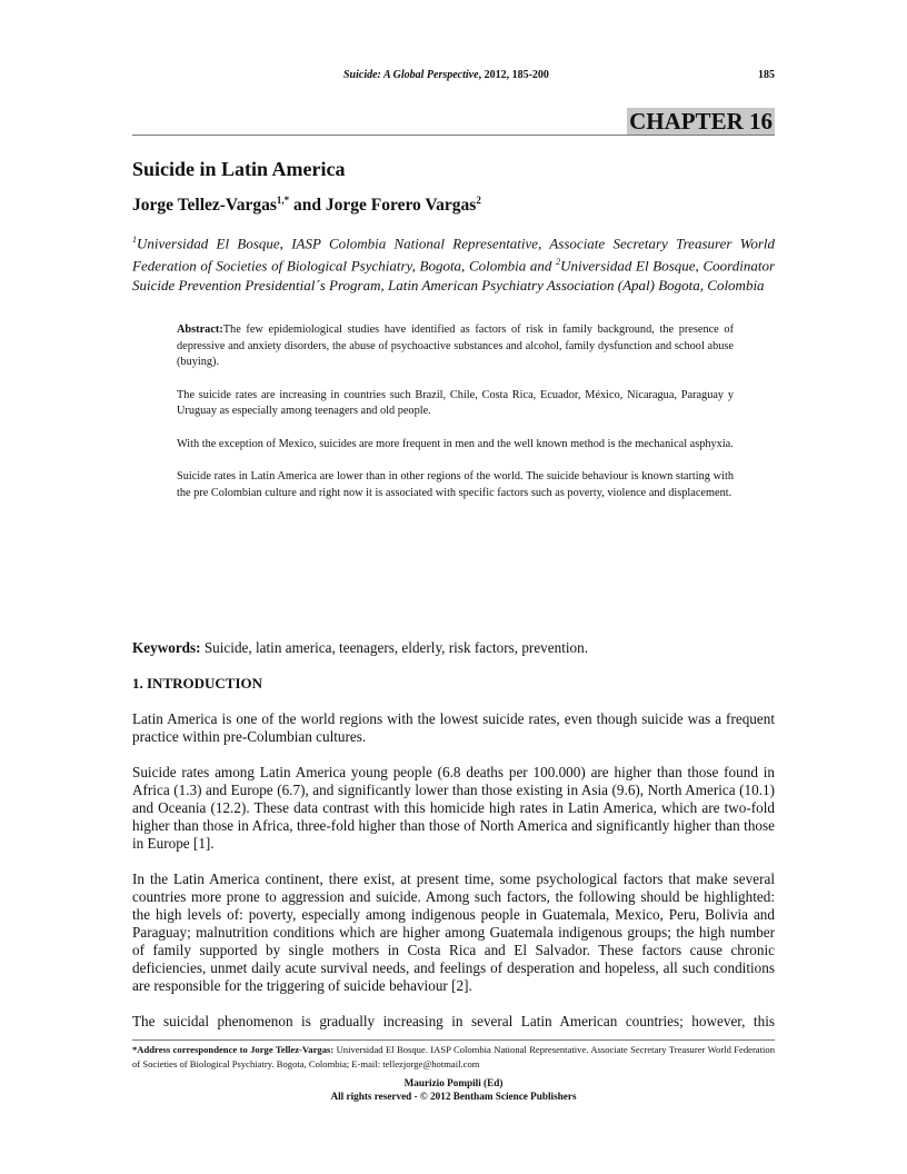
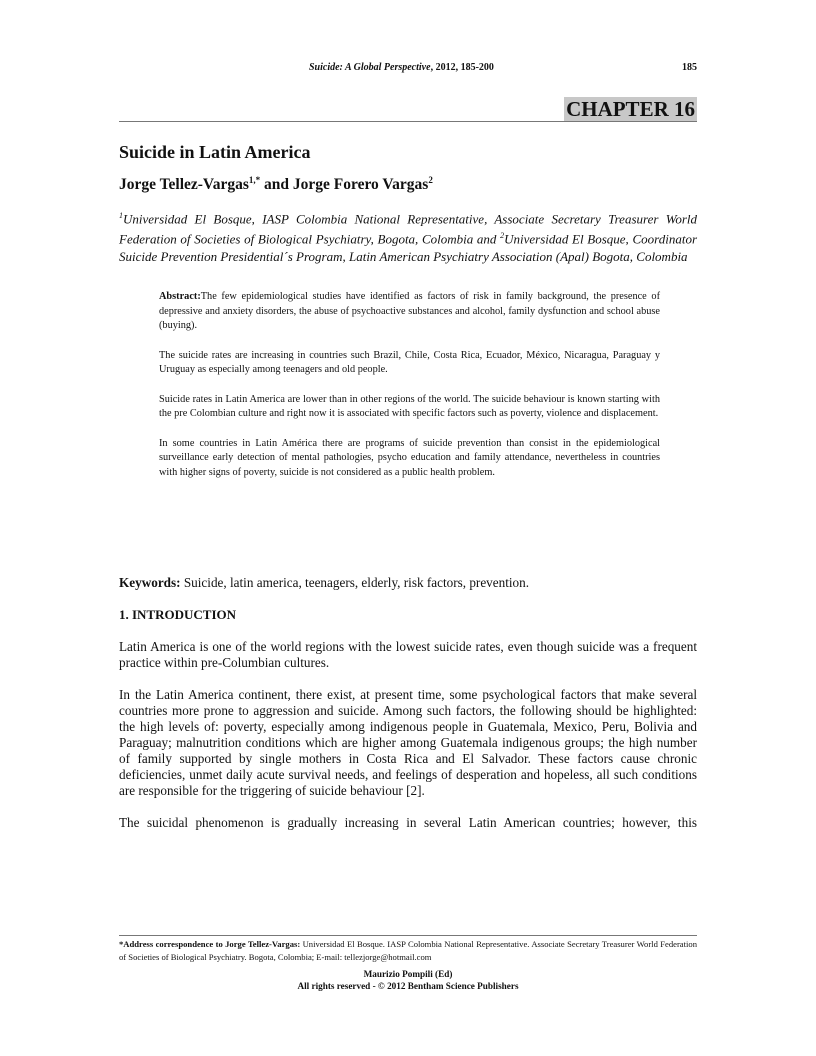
  Suicide: A Global Perspective, 2012, 185-200
  185
  CHAPTER 16
  Suicide in Latin America
  Jorge Tellez-Vargas1,* and Jorge Forero Vargas2
  1Universidad El Bosque, IASP Colombia National Representative, Associate Secretary Treasurer World Federation of Societies of Biological Psychiatry, Bogota, Colombia and 2Universidad El Bosque, Coordinator Suicide Prevention Presidential´s Program, Latin American Psychiatry Association (Apal) Bogota, Colombia
  Abstract:The few epidemiological studies have identified as factors of risk in family background, the presence of depressive and anxiety disorders, the abuse of psychoactive substances and alcohol, family dysfunction and school abuse (buying).
  The suicide rates are increasing in countries such Brazil, Chile, Costa Rica, Ecuador, México, Nicaragua, Paraguay y Uruguay as especially among teenagers and old people.
- With the exception of Mexico, suicides are more frequent in men and the well known method is the mechanical asphyxia.
  Suicide rates in Latin America are lower than in other regions of the world. The suicide behaviour is known starting with the pre Colombian culture and right now it is associated with specific factors such as poverty, violence and displacement.
+ In some countries in Latin América there are programs of suicide prevention than consist in the epidemiological surveillance early detection of mental pathologies, psycho education and family attendance, nevertheless in countries with higher signs of poverty, suicide is not considered as a public health problem.
  Keywords: Suicide, latin america, teenagers, elderly, risk factors, prevention.
  1. INTRODUCTION
  Latin America is one of the world regions with the lowest suicide rates, even though suicide was a frequent practice within pre-Columbian cultures.
- Suicide rates among Latin America young people (6.8 deaths per 100.000) are higher than those found in Africa (1.3) and Europe (6.7), and significantly lower than those existing in Asia (9.6), North America (10.1) and Oceania (12.2). These data contrast with this homicide high rates in Latin America, which are two-fold higher than those in Africa, three-fold higher than those of North America and significantly higher than those in Europe [1].
  In the Latin America continent, there exist, at present time, some psychological factors that make several countries more prone to aggression and suicide. Among such factors, the following should be highlighted: the high levels of: poverty, especially among indigenous people in Guatemala, Mexico, Peru, Bolivia and Paraguay; malnutrition conditions which are higher among Guatemala indigenous groups; the high number of family supported by single mothers in Costa Rica and El Salvador. These factors cause chronic deficiencies, unmet daily acute survival needs, and feelings of desperation and hopeless, all such conditions are responsible for the triggering of suicide behaviour [2].
  The suicidal phenomenon is gradually increasing in several Latin American countries; however, this
  *Address correspondence to Jorge Tellez-Vargas: Universidad El Bosque. IASP Colombia National Representative. Associate Secretary Treasurer World Federation of Societies of Biological Psychiatry. Bogota, Colombia; E-mail: tellezjorge@hotmail.com
  Maurizio Pompili (Ed)
  All rights reserved - © 2012 Bentham Science Publishers
